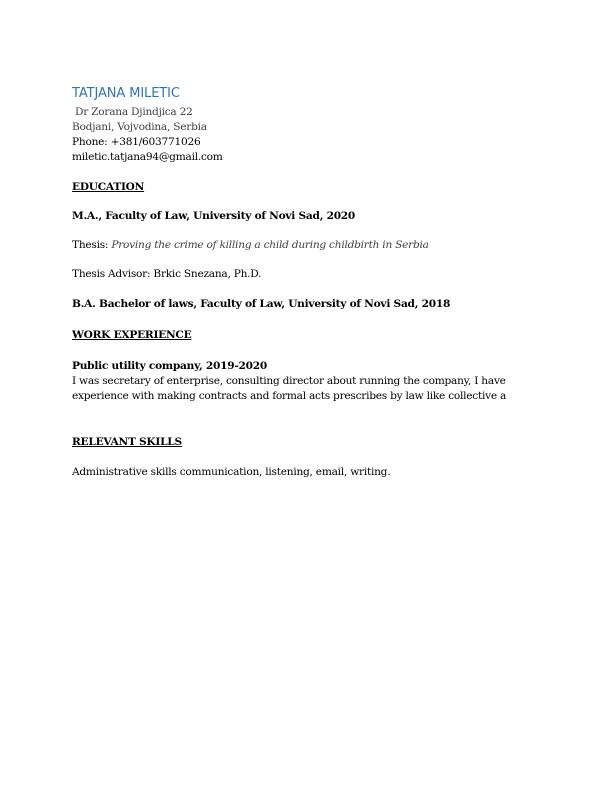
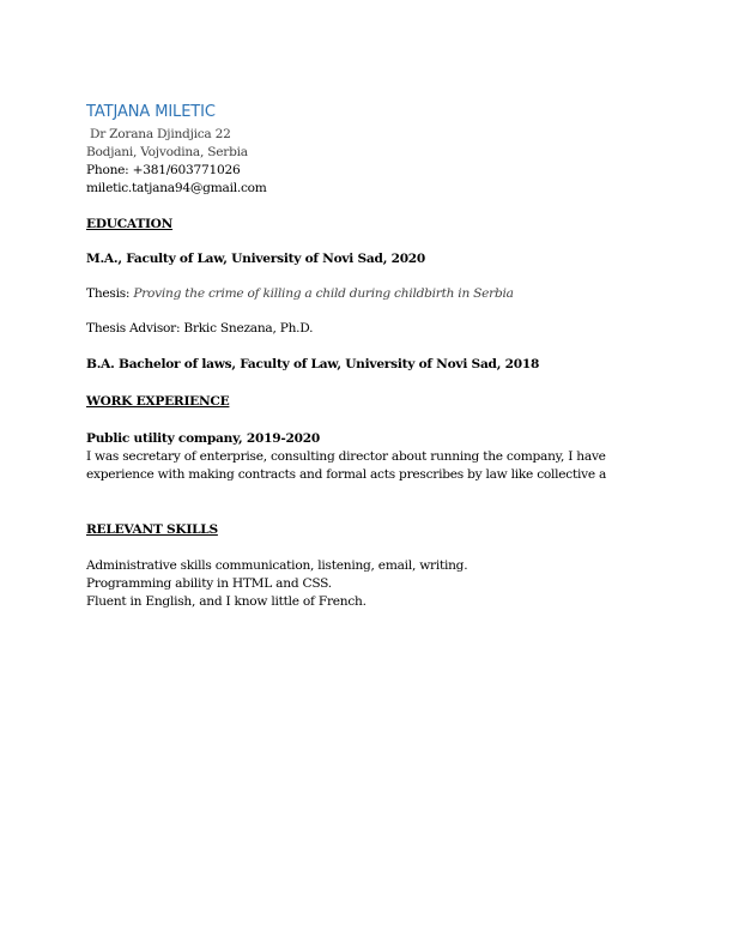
  TATJANA MILETIC
  Dr Zorana Djindjica 22
  Bodjani, Vojvodina, Serbia
  Phone: +381/603771026
  miletic.tatjana94@gmail.com
  EDUCATION
  M.A., Faculty of Law, University of Novi Sad, 2020
  Thesis: Proving the crime of killing a child during childbirth in Serbia
  Thesis Advisor: Brkic Snezana, Ph.D.
  B.A. Bachelor of laws, Faculty of Law, University of Novi Sad, 2018
  WORK EXPERIENCE
  Public utility company, 2019-2020
  I was secretary of enterprise, consulting director about running the company, I have
  experience with making contracts and formal acts prescribes by law like collective a
  RELEVANT SKILLS
  Administrative skills communication, listening, email, writing.
+ Programming ability in HTML and CSS.
+ Fluent in English, and I know little of French.
